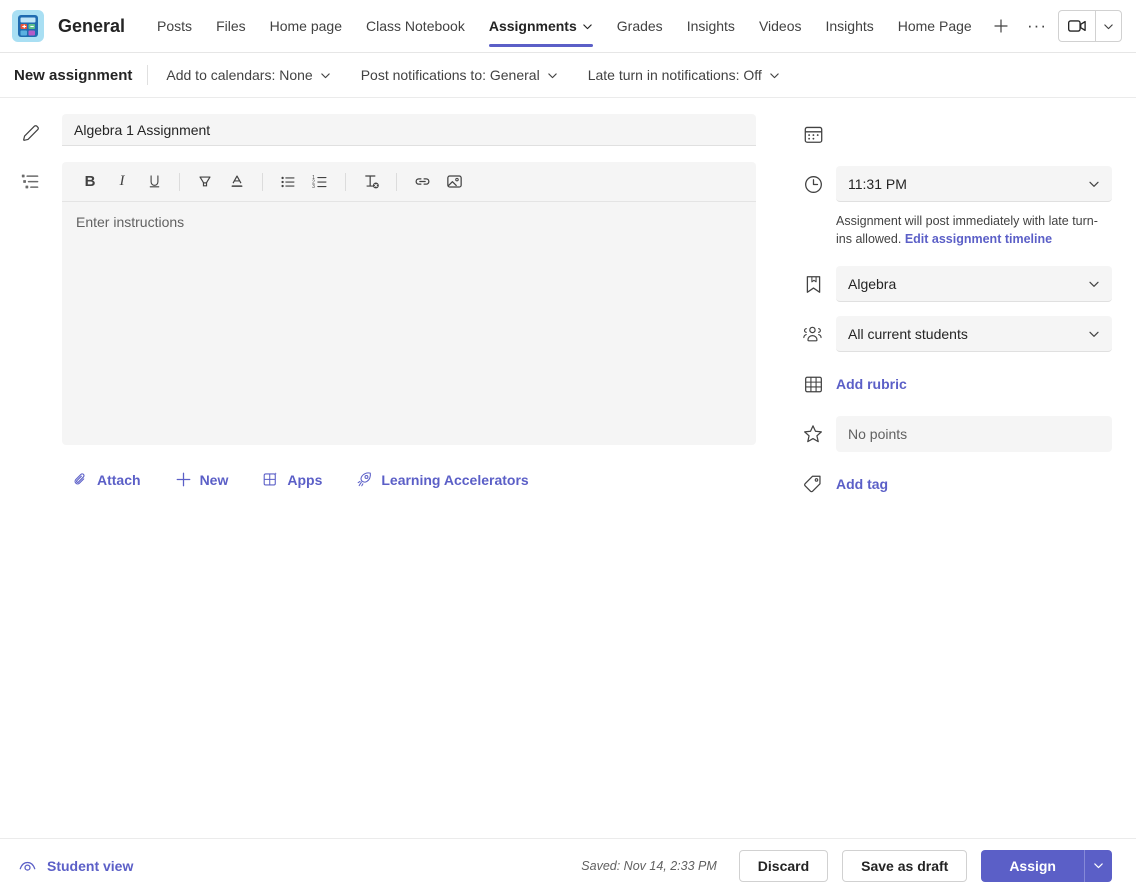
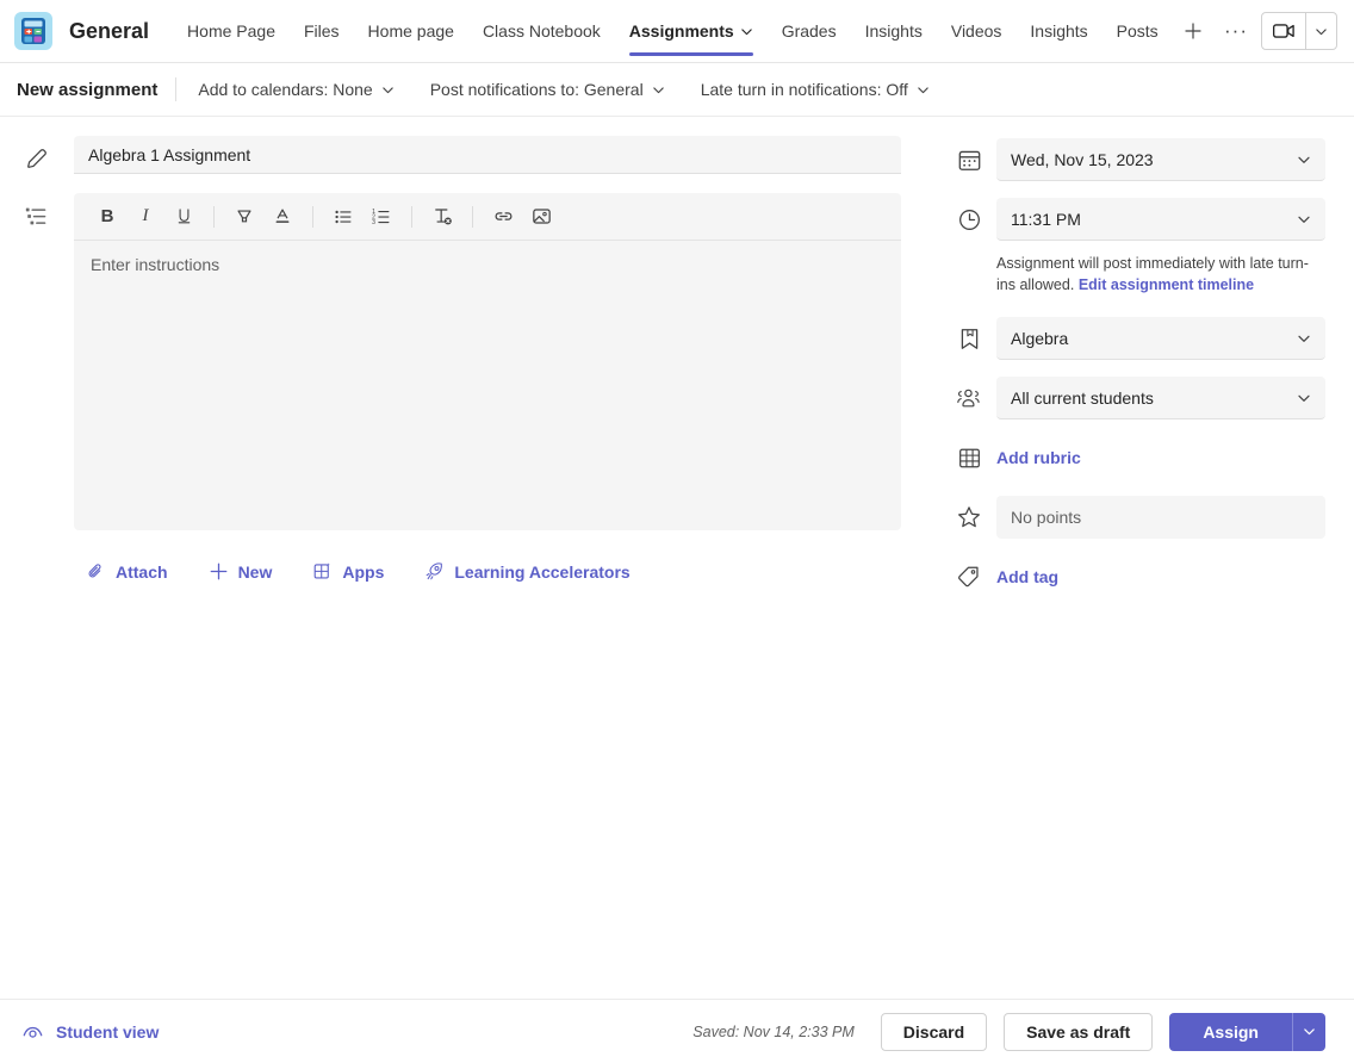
  General
- Posts
+ Home Page
  Files
  Home page
  Class Notebook
  Assignments
  Grades
  Insights
  Videos
  Insights
- Home Page
+ Posts
  ···
  New assignment
  Add to calendars: None
  Post notifications to: General
  Late turn in notifications: Off
  Algebra 1 Assignment
  B
  I
  Enter instructions
  Attach
  New
  Apps
  Learning Accelerators
+ Wed, Nov 15, 2023
  11:31 PM
  Assignment will post immediately with late turn-ins allowed. Edit assignment timeline
  Algebra
  All current students
  Add rubric
  No points
  Add tag
  Student view
  Saved: Nov 14, 2:33 PM
  Discard
  Save as draft
  Assign
